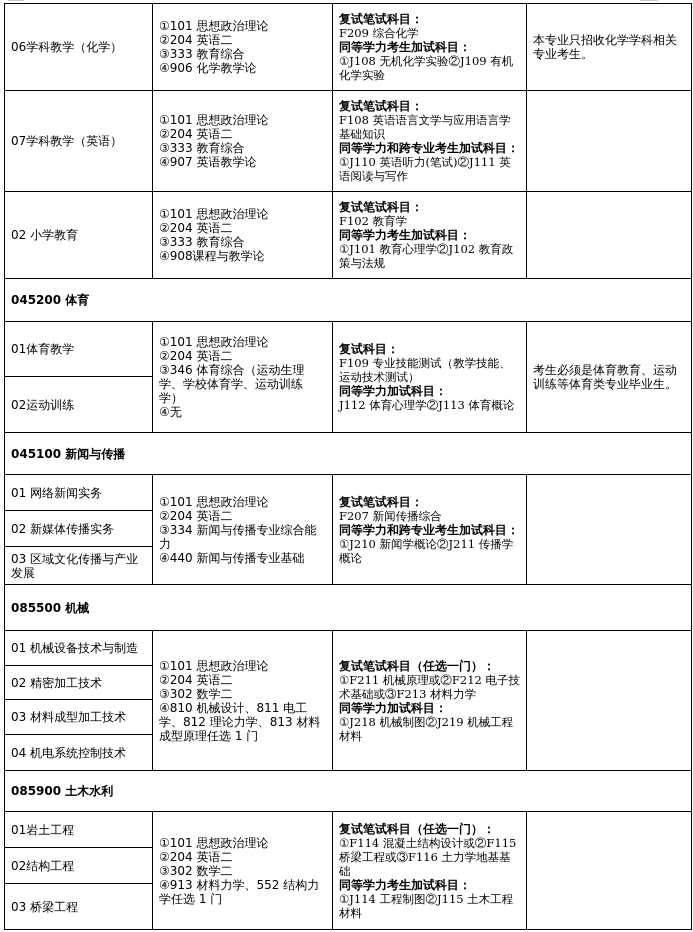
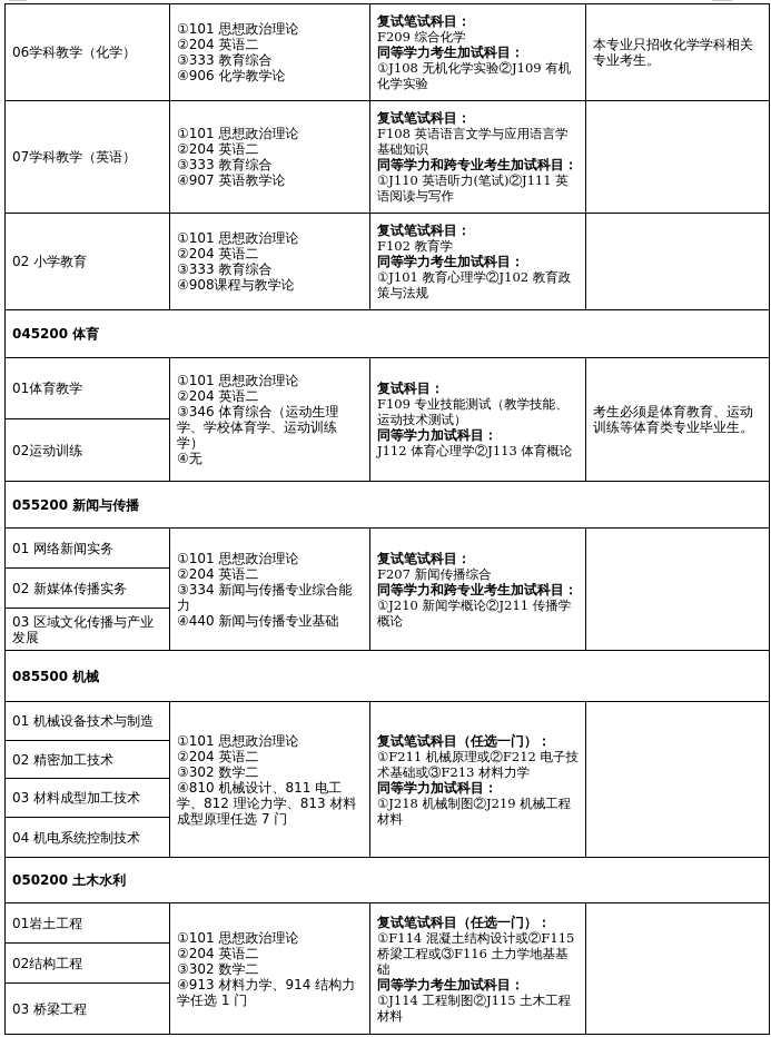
  06学科教学（化学）	①101 思想政治理论 ②204 英语二 ③333 教育综合 ④906 化学教学论	复试笔试科目： F209 综合化学 同等学力考生加试科目： ①J108 无机化学实验②J109 有机化学实验	本专业只招收化学学科相关专业考生。
  07学科教学（英语）	①101 思想政治理论 ②204 英语二 ③333 教育综合 ④907 英语教学论	复试笔试科目： F108 英语语言文学与应用语言学基础知识 同等学力和跨专业考生加试科目： ①J110 英语听力(笔试)②J111 英语阅读与写作
  02 小学教育	①101 思想政治理论 ②204 英语二 ③333 教育综合 ④908课程与教学论	复试笔试科目： F102 教育学 同等学力考生加试科目： ①J101 教育心理学②J102 教育政策与法规
  045200 体育
  01体育教学	①101 思想政治理论 ②204 英语二 ③346 体育综合（运动生理学、学校体育学、运动训练学） ④无	复试科目： F109 专业技能测试（教学技能、运动技术测试） 同等学力加试科目： J112 体育心理学②J113 体育概论	考生必须是体育教育、运动训练等体育类专业毕业生。
  02运动训练
- 045100 新闻与传播
+ 055200 新闻与传播
  01 网络新闻实务	①101 思想政治理论 ②204 英语二 ③334 新闻与传播专业综合能力 ④440 新闻与传播专业基础	复试笔试科目： F207 新闻传播综合 同等学力和跨专业考生加试科目： ①J210 新闻学概论②J211 传播学概论
  02 新媒体传播实务
  03 区域文化传播与产业发展
  085500 机械
- 01 机械设备技术与制造	①101 思想政治理论 ②204 英语二 ③302 数学二 ④810 机械设计、811 电工学、812 理论力学、813 材料成型原理任选 1 门	复试笔试科目（任选一门）： ①F211 机械原理或②F212 电子技术基础或③F213 材料力学 同等学力加试科目： ①J218 机械制图②J219 机械工程材料
+ 01 机械设备技术与制造	①101 思想政治理论 ②204 英语二 ③302 数学二 ④810 机械设计、811 电工学、812 理论力学、813 材料成型原理任选 7 门	复试笔试科目（任选一门）： ①F211 机械原理或②F212 电子技术基础或③F213 材料力学 同等学力加试科目： ①J218 机械制图②J219 机械工程材料
  02 精密加工技术
  03 材料成型加工技术
  04 机电系统控制技术
- 085900 土木水利
+ 050200 土木水利
- 01岩土工程	①101 思想政治理论 ②204 英语二 ③302 数学二 ④913 材料力学、552 结构力学任选 1 门	复试笔试科目（任选一门）： ①F114 混凝土结构设计或②F115 桥梁工程或③F116 土力学地基基础 同等学力考生加试科目： ①J114 工程制图②J115 土木工程材料
+ 01岩土工程	①101 思想政治理论 ②204 英语二 ③302 数学二 ④913 材料力学、914 结构力学任选 1 门	复试笔试科目（任选一门）： ①F114 混凝土结构设计或②F115 桥梁工程或③F116 土力学地基基础 同等学力考生加试科目： ①J114 工程制图②J115 土木工程材料
  02结构工程
  03 桥梁工程
